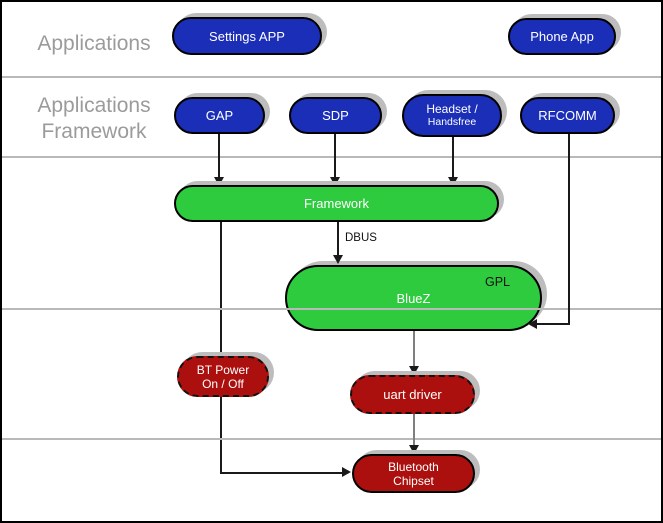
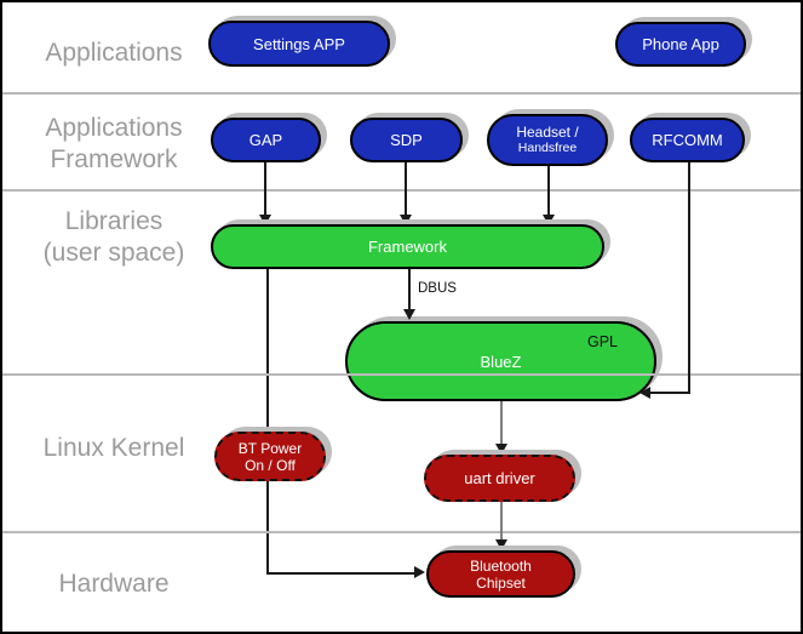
  Applications
  Applications
  Framework
+ Libraries
+ (user space)
+ Linux Kernel
+ Hardware
  DBUS
  Settings APP
  Phone App
  GAP
  SDP
  Headset /
  Handsfree
  RFCOMM
  Framework
  BlueZ
  GPL
  BT Power
  On / Off
  uart driver
  Bluetooth
  Chipset
